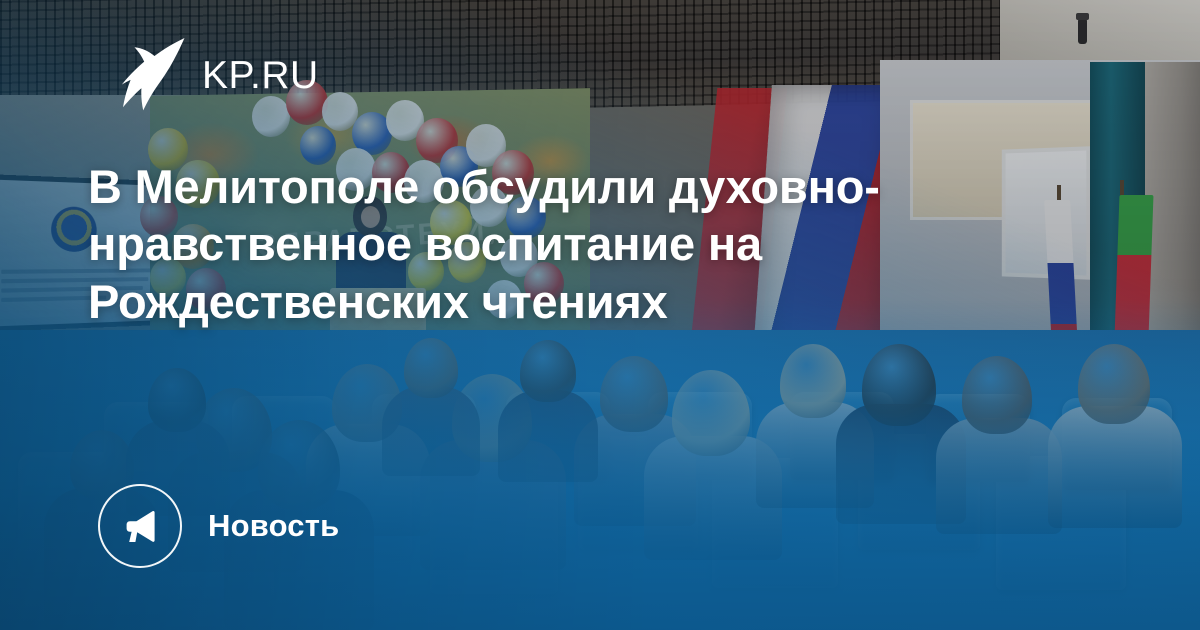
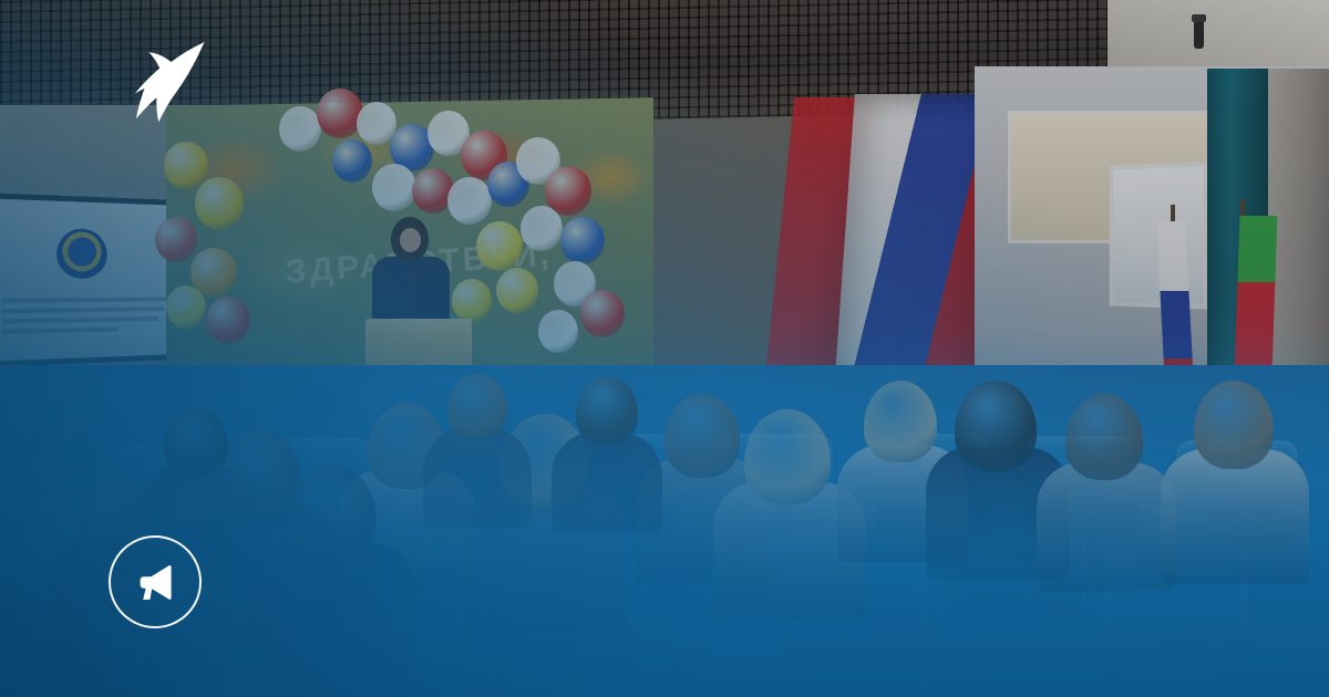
- KP.RU
- В Мелитополе обсудили духовно-нравственное воспитание на Рождественских чтениях
- Новость
